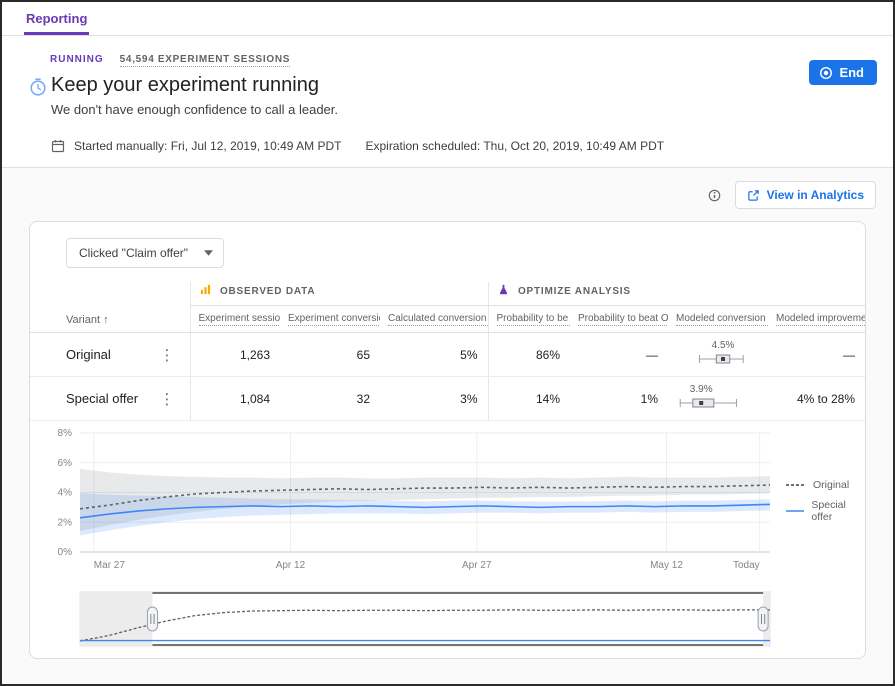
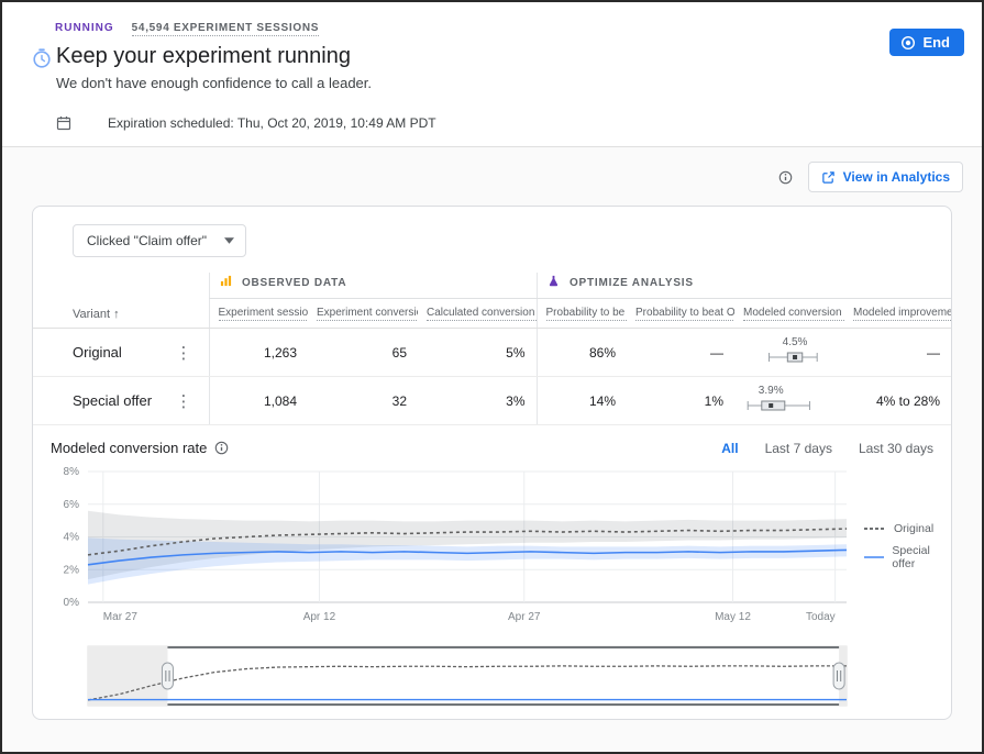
- Reporting
  RUNNING
  54,594 EXPERIMENT SESSIONS
  Keep your experiment running
  We don't have enough confidence to call a leader.
  End
- Started manually: Fri, Jul 12, 2019, 10:49 AM PDT
  Expiration scheduled: Thu, Oct 20, 2019, 10:49 AM PDT
  View in Analytics
  Clicked "Claim offer"
  	OBSERVED DATA	OPTIMIZE ANALYSIS
  Variant ↑	Experiment sessio	Experiment conversi	Calculated conversion	Probability to be	Probability to beat O	Modeled conversion	Modeled improveme
  Original ⋮	1,263	65	5%	86%	—	4.5%	—
  Special offer ⋮	1,084	32	3%	14%	1%	3.9%	4% to 28%
+ Modeled conversion rate
+ All
+ Last 7 days
+ Last 30 days
  0%
  2%
  4%
  6%
  8%
  Mar 27
  Apr 12
  Apr 27
  May 12
  Today
  Original
  Special offer
